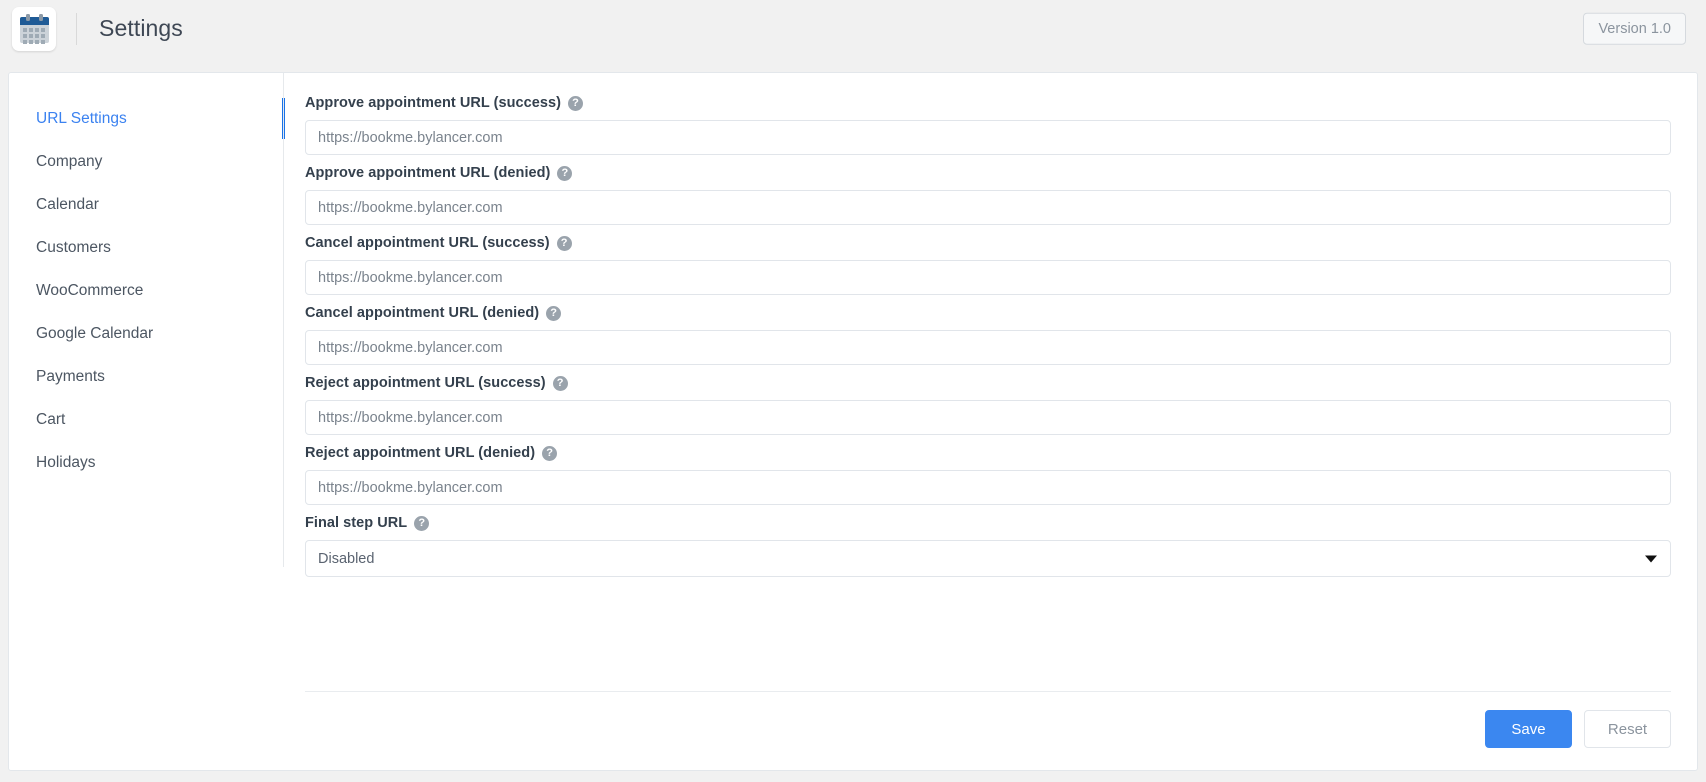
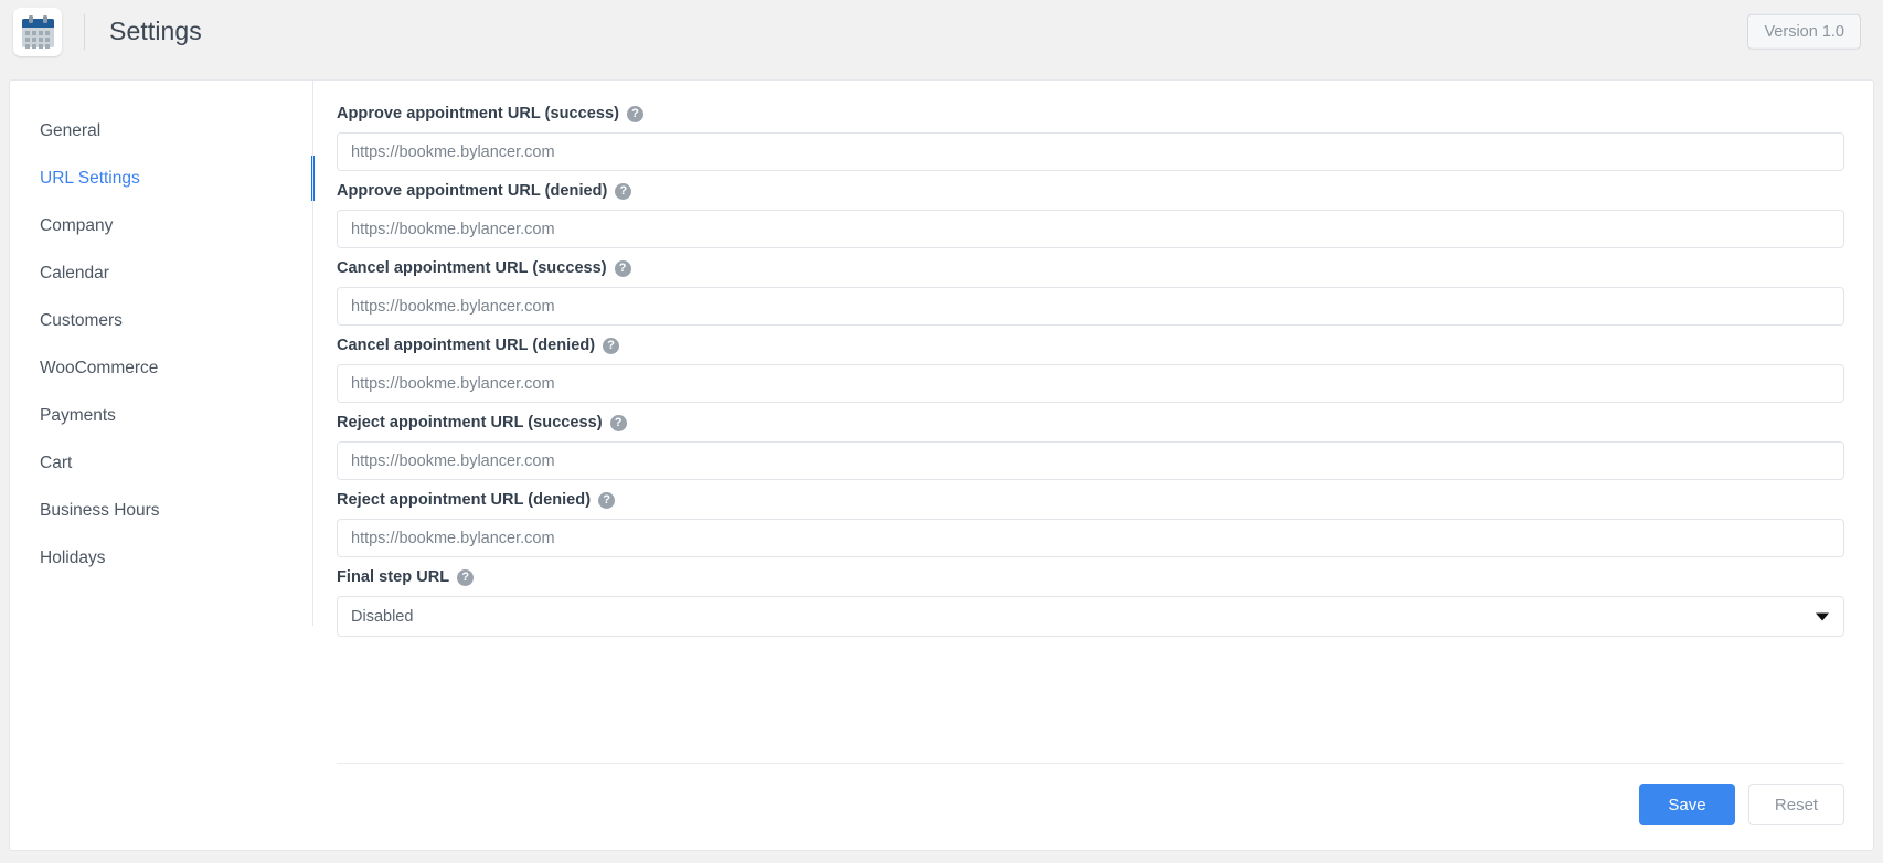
  Settings
  Version 1.0
+ General
  URL Settings
  Company
  Calendar
  Customers
  WooCommerce
- Google Calendar
  Payments
  Cart
+ Business Hours
  Holidays
  Approve appointment URL (success)
  ?
  https://bookme.bylancer.com
  Approve appointment URL (denied)
  ?
  https://bookme.bylancer.com
  Cancel appointment URL (success)
  ?
  https://bookme.bylancer.com
  Cancel appointment URL (denied)
  ?
  https://bookme.bylancer.com
  Reject appointment URL (success)
  ?
  https://bookme.bylancer.com
  Reject appointment URL (denied)
  ?
  https://bookme.bylancer.com
  Final step URL
  ?
  Disabled
  Save
  Reset
